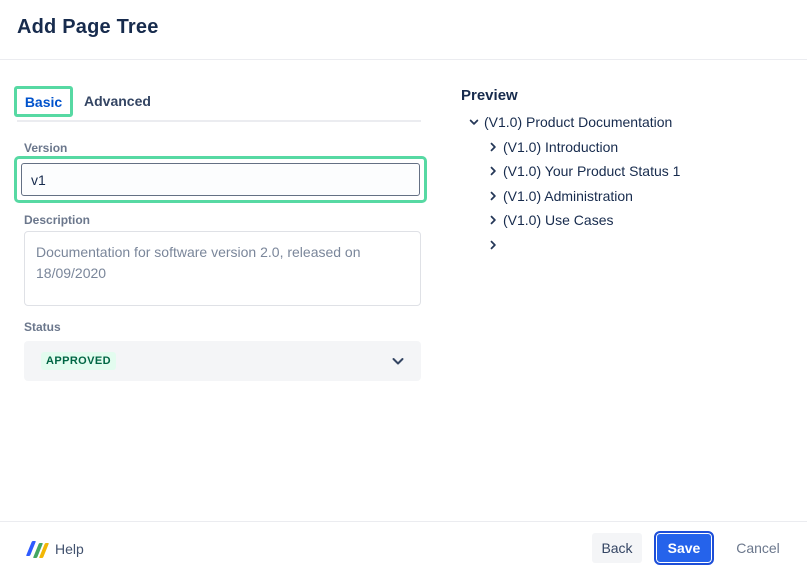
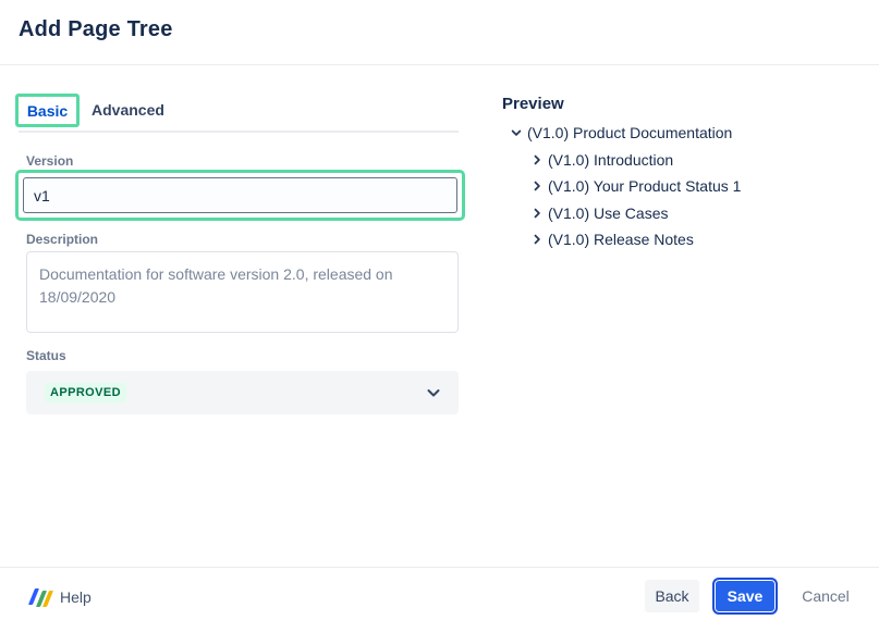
  Add Page Tree
  Basic
  Advanced
  Version
  v1
  Description
  Status
  APPROVED
  Preview
  (V1.0) Product Documentation
  (V1.0) Introduction
  (V1.0) Your Product Status 1
- (V1.0) Administration
  (V1.0) Use Cases
+ (V1.0) Release Notes
  Help
  Back
  Save
  Cancel
